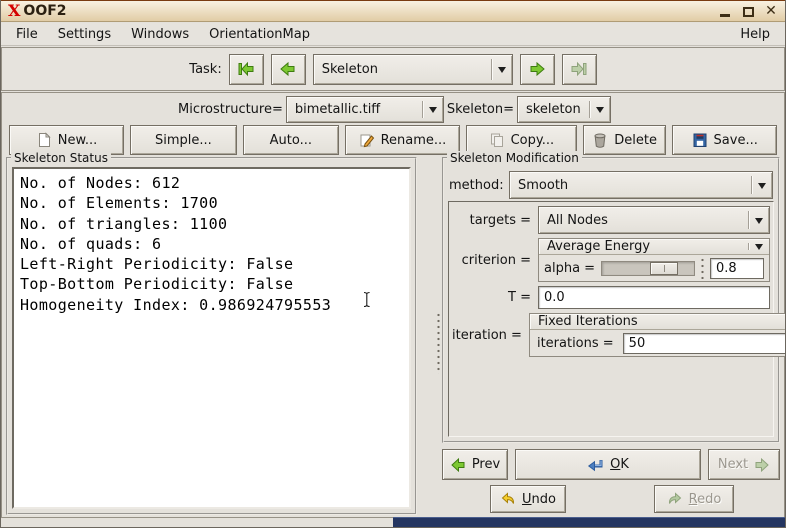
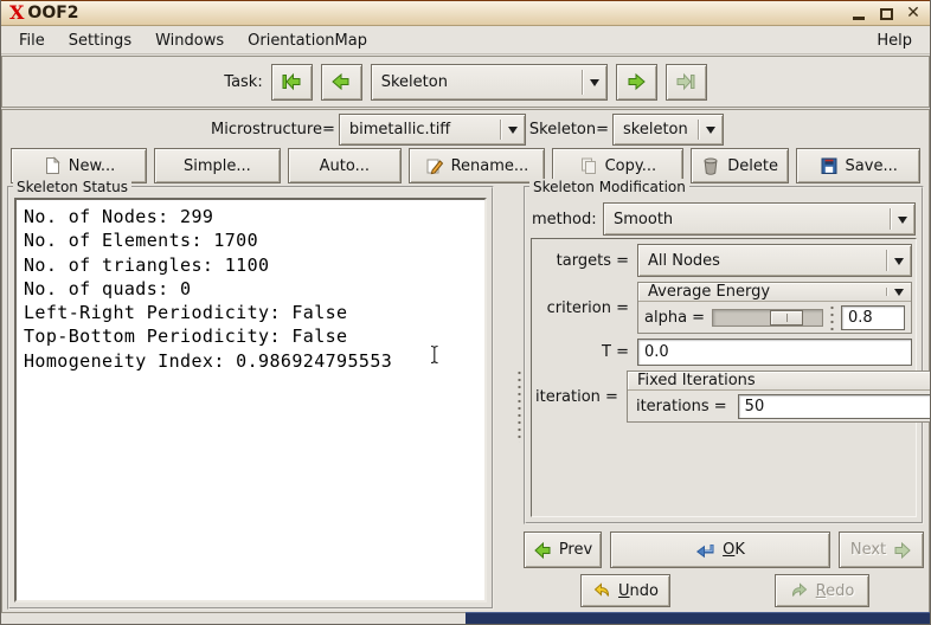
  X
  OOF2
  ✕
  File
  Settings
  Windows
  OrientationMap
  Help
  Task:
  Skeleton
  Microstructure=
  bimetallic.tiff
  Skeleton=
  skeleton
  New...
  Simple...
  Auto...
  Rename...
  Copy...
  Delete
  Save...
  Skeleton Status
- No. of Nodes: 612
+ No. of Nodes: 299
  No. of Elements: 1700
  No. of triangles: 1100
- No. of quads: 6
+ No. of quads: 0
  Left-Right Periodicity: False
  Top-Bottom Periodicity: False
  Homogeneity Index: 0.986924795553
  Skeleton Modification
  method:
  Smooth
  targets =
  All Nodes
  criterion =
  Average Energy
  alpha =
  0.8
  T =
  0.0
  iteration =
  Fixed Iterations
  iterations =
  50
  Prev
  OK
  Next
  Undo
  Redo
